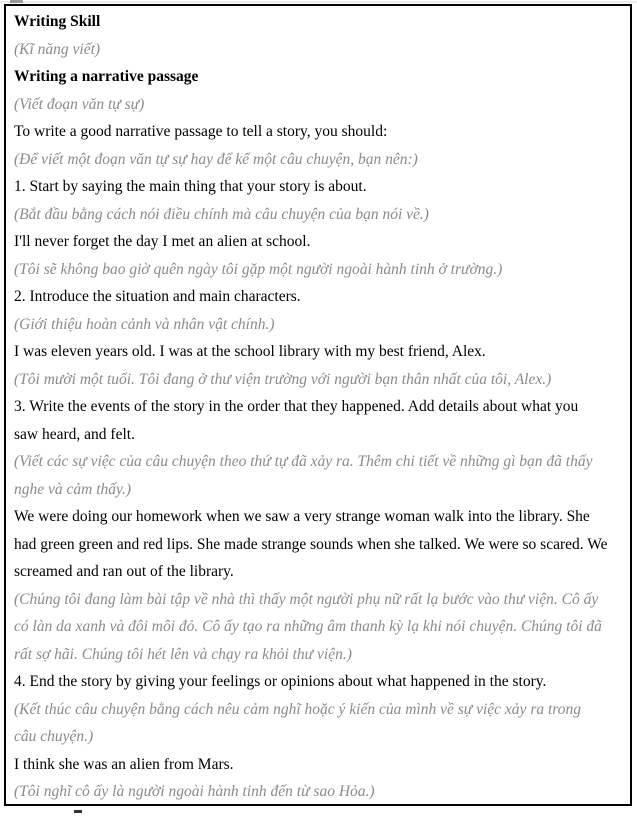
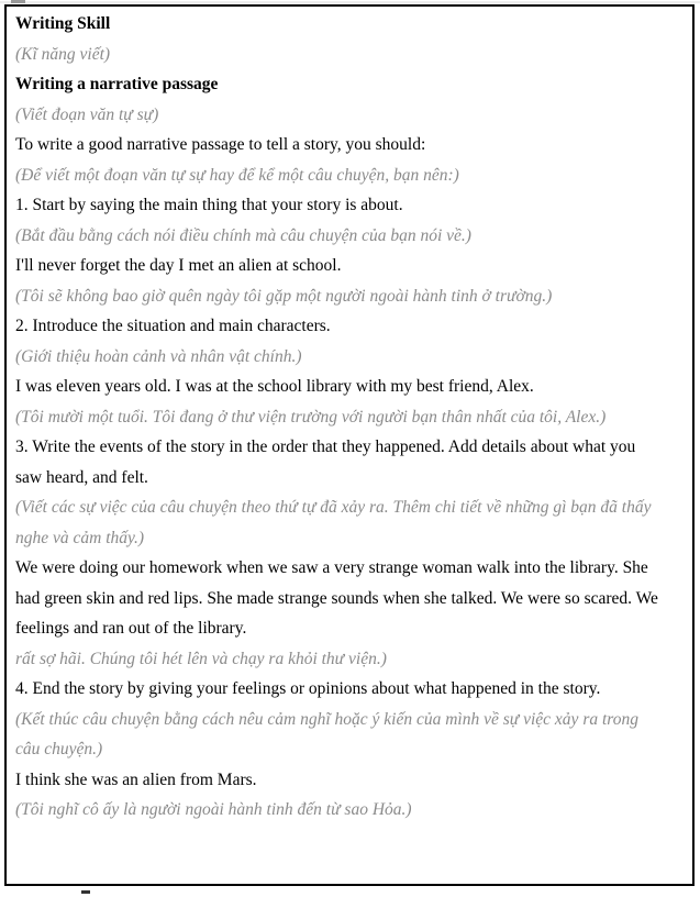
  Writing Skill
  (Kĩ năng viết)
  Writing a narrative passage
  (Viết đoạn văn tự sự)
  To write a good narrative passage to tell a story, you should:
  (Để viết một đoạn văn tự sự hay để kể một câu chuyện, bạn nên:)
  1. Start by saying the main thing that your story is about.
  (Bắt đầu bằng cách nói điều chính mà câu chuyện của bạn nói về.)
  I'll never forget the day I met an alien at school.
  (Tôi sẽ không bao giờ quên ngày tôi gặp một người ngoài hành tinh ở trường.)
  2. Introduce the situation and main characters.
  (Giới thiệu hoàn cảnh và nhân vật chính.)
  I was eleven years old. I was at the school library with my best friend, Alex.
  (Tôi mười một tuổi. Tôi đang ở thư viện trường với người bạn thân nhất của tôi, Alex.)
  3. Write the events of the story in the order that they happened. Add details about what you
  saw heard, and felt.
  (Viết các sự việc của câu chuyện theo thứ tự đã xảy ra. Thêm chi tiết về những gì bạn đã thấy
  nghe và cảm thấy.)
  We were doing our homework when we saw a very strange woman walk into the library. She
- had green green and red lips. She made strange sounds when she talked. We were so scared. We
+ had green skin and red lips. She made strange sounds when she talked. We were so scared. We
- screamed and ran out of the library.
+ feelings and ran out of the library.
- (Chúng tôi đang làm bài tập về nhà thì thấy một người phụ nữ rất lạ bước vào thư viện. Cô ấy
- có làn da xanh và đôi môi đỏ. Cô ấy tạo ra những âm thanh kỳ lạ khi nói chuyện. Chúng tôi đã
  rất sợ hãi. Chúng tôi hét lên và chạy ra khỏi thư viện.)
  4. End the story by giving your feelings or opinions about what happened in the story.
  (Kết thúc câu chuyện bằng cách nêu cảm nghĩ hoặc ý kiến của mình về sự việc xảy ra trong
  câu chuyện.)
  I think she was an alien from Mars.
  (Tôi nghĩ cô ấy là người ngoài hành tinh đến từ sao Hỏa.)
